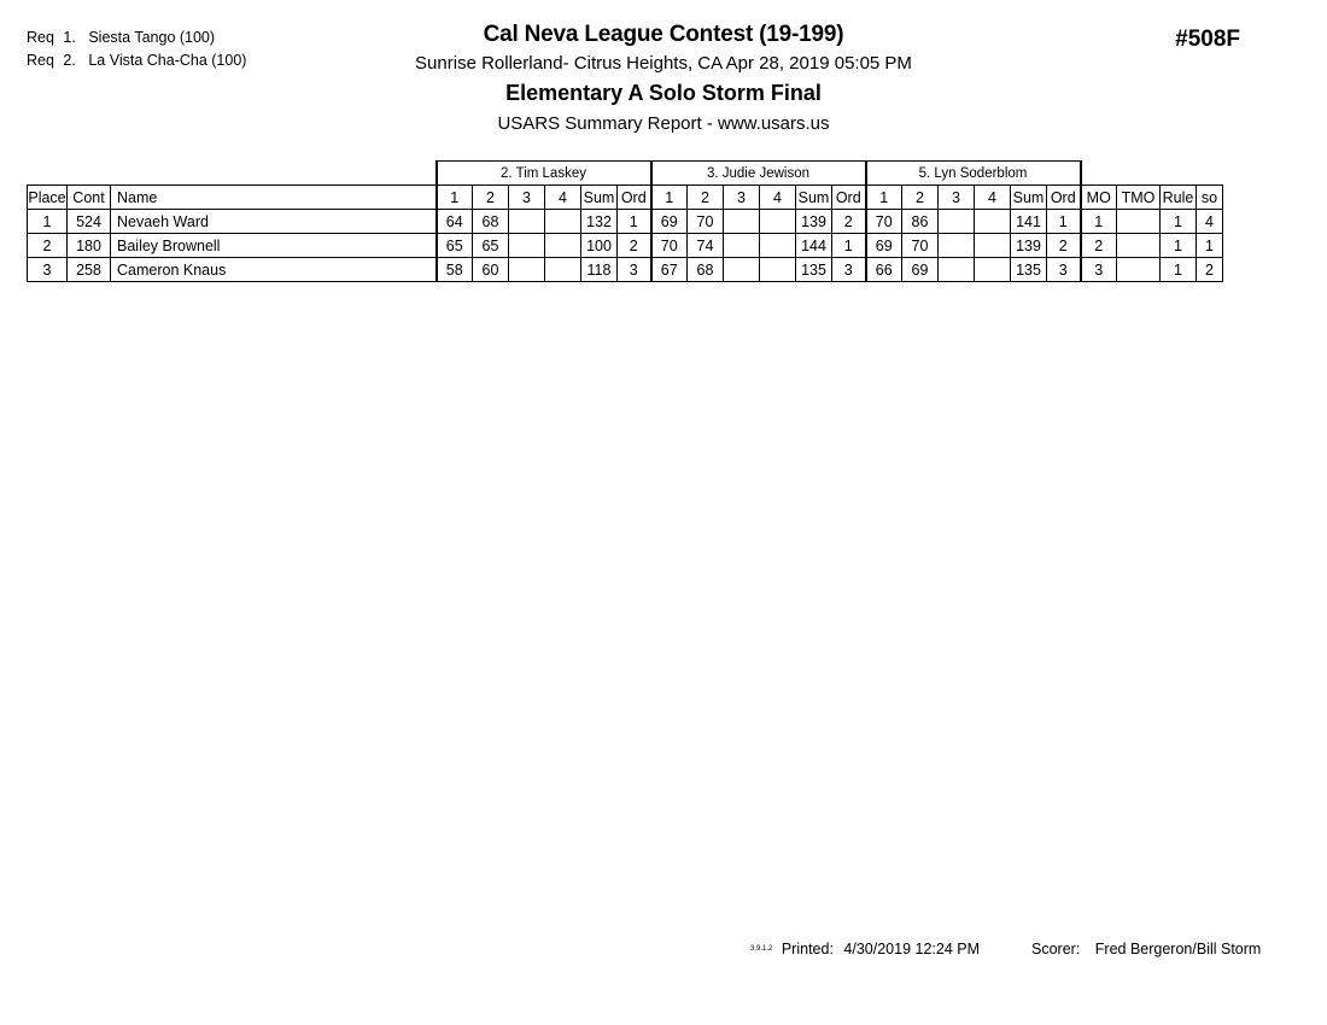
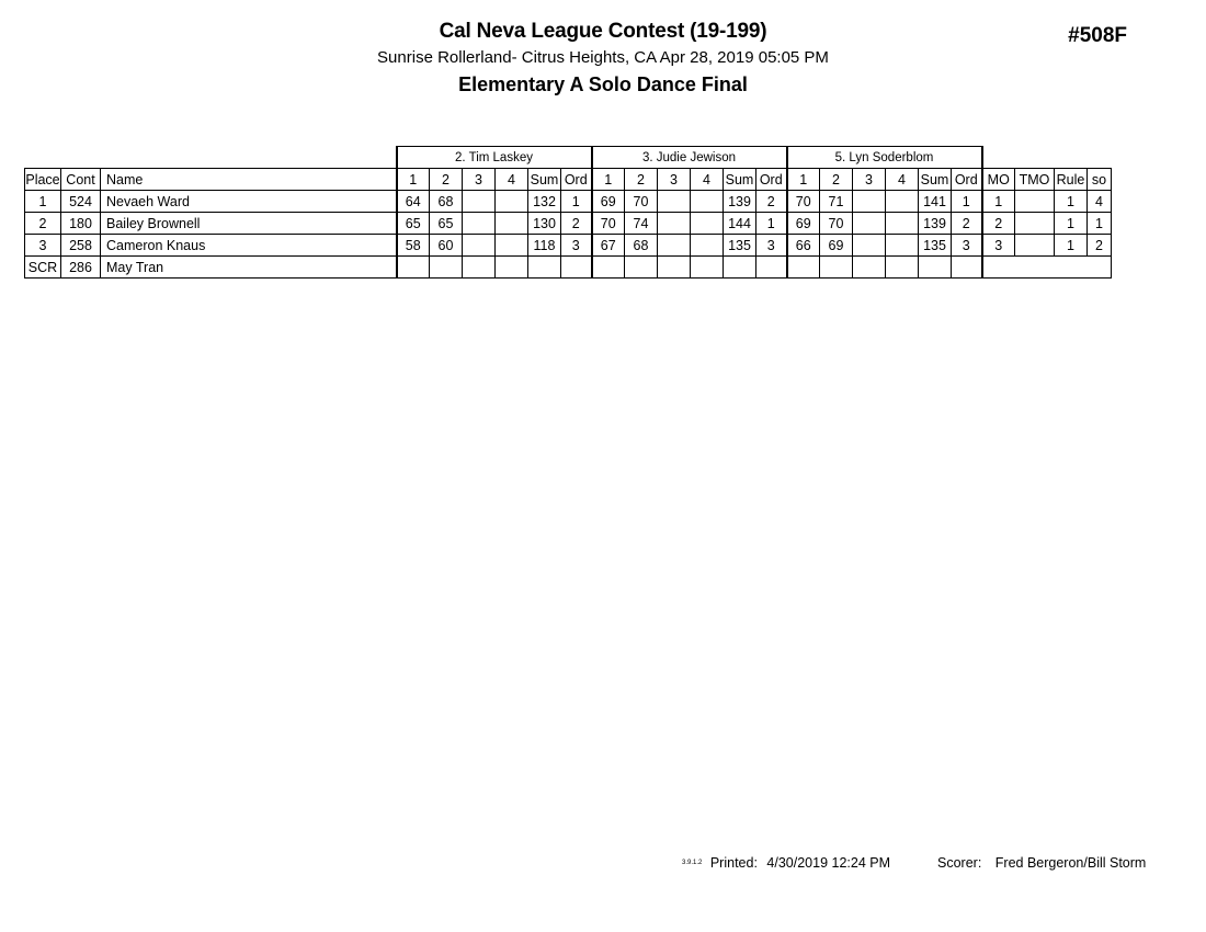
- Req 1. Siesta Tango (100)
- Req 2. La Vista Cha-Cha (100)
  Cal Neva League Contest (19-199)
  Sunrise Rollerland- Citrus Heights, CA Apr 28, 2019 05:05 PM
- Elementary A Solo Storm Final
+ Elementary A Solo Dance Final
- USARS Summary Report - www.usars.us
  #508F
  			2. Tim Laskey	3. Judie Jewison	5. Lyn Soderblom
  Place	Cont	Name	1	2	3	4	Sum	Ord	1	2	3	4	Sum	Ord	1	2	3	4	Sum	Ord	MO	TMO	Rule	so
- 1	524	Nevaeh Ward	64	68			132	1	69	70			139	2	70	86			141	1	1		1	4
+ 1	524	Nevaeh Ward	64	68			132	1	69	70			139	2	70	71			141	1	1		1	4
- 2	180	Bailey Brownell	65	65			100	2	70	74			144	1	69	70			139	2	2		1	1
+ 2	180	Bailey Brownell	65	65			130	2	70	74			144	1	69	70			139	2	2		1	1
  3	258	Cameron Knaus	58	60			118	3	67	68			135	3	66	69			135	3	3		1	2
+ SCR	286	May Tran
  Printed: 4/30/2019 12:24 PM
  Scorer: Fred Bergeron/Bill Storm
